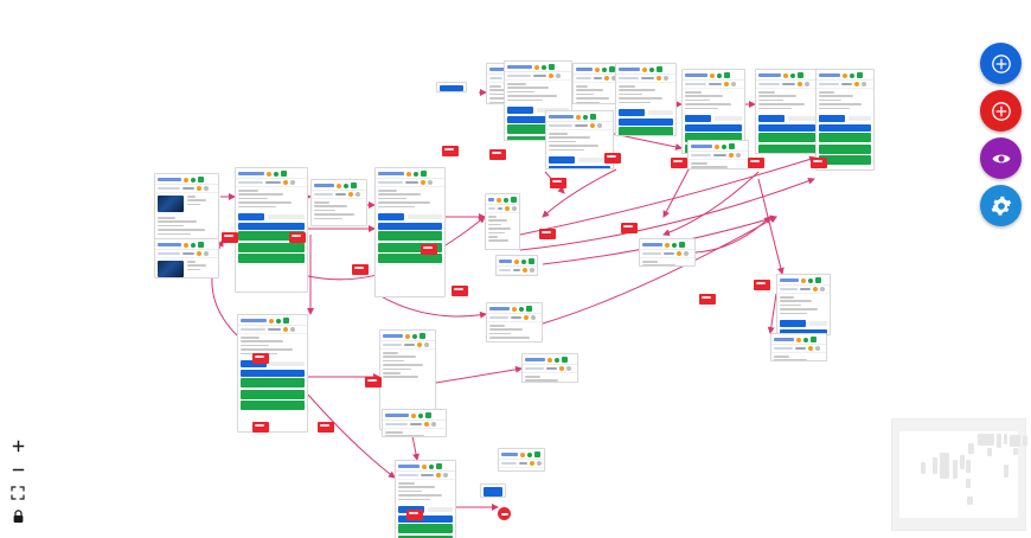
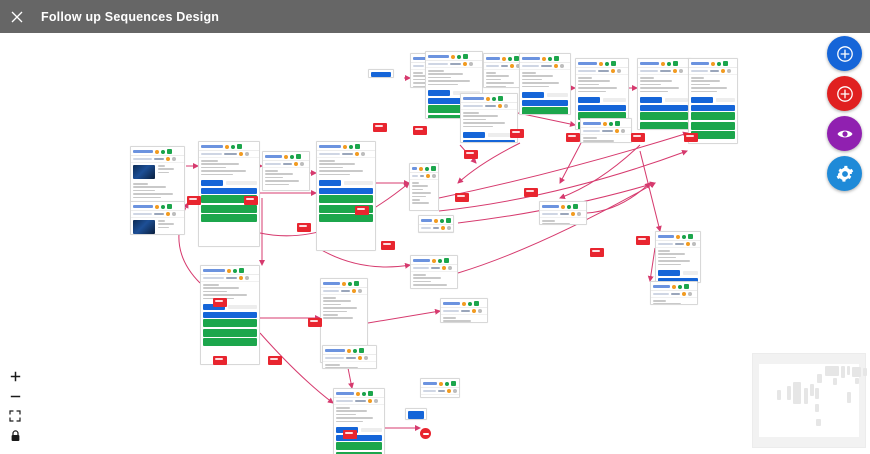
+ Follow up Sequences Design
